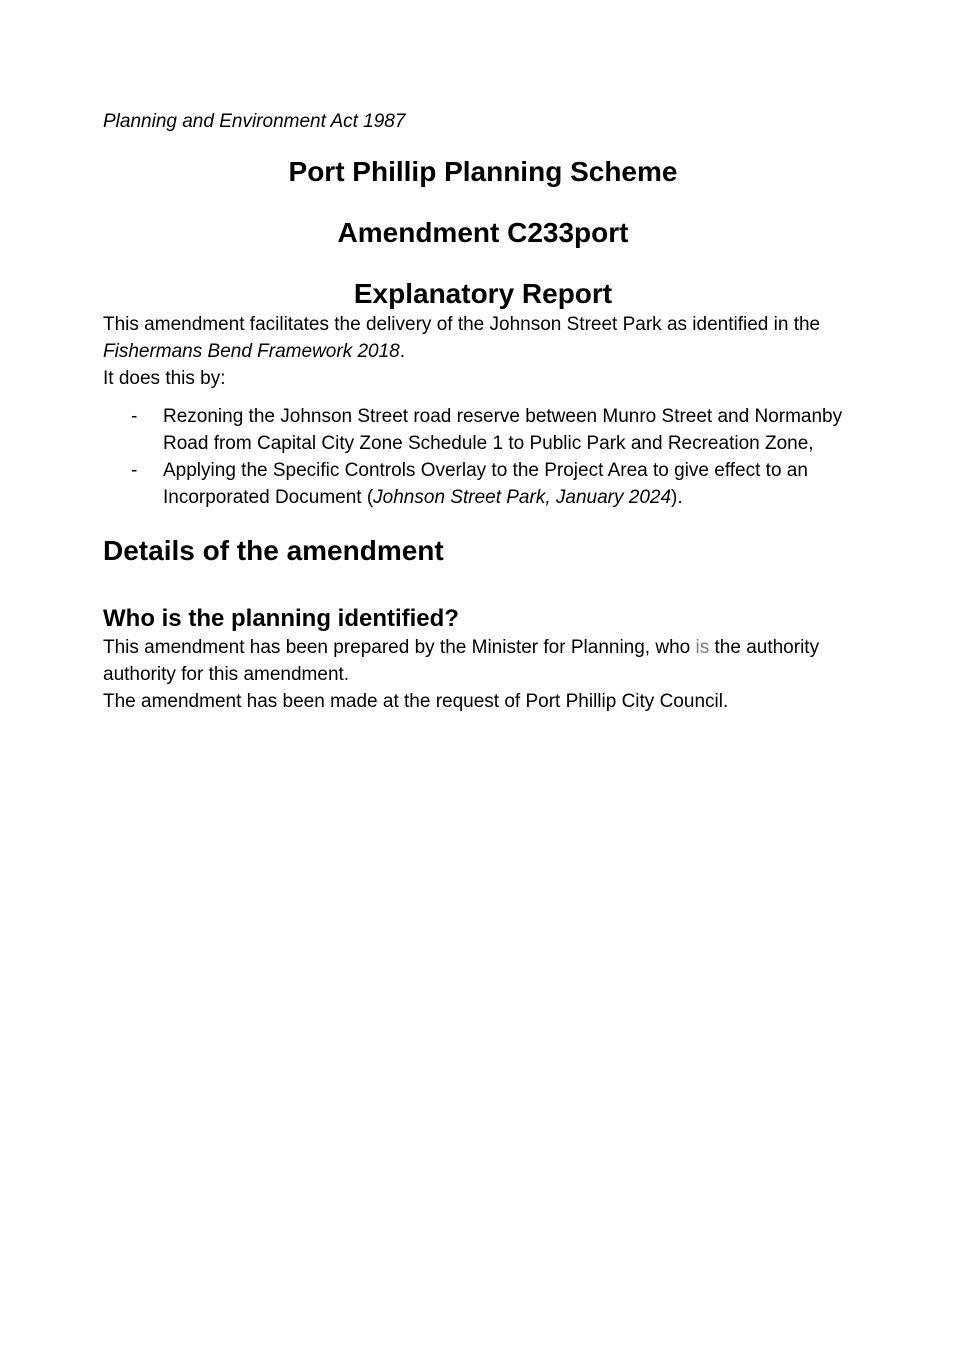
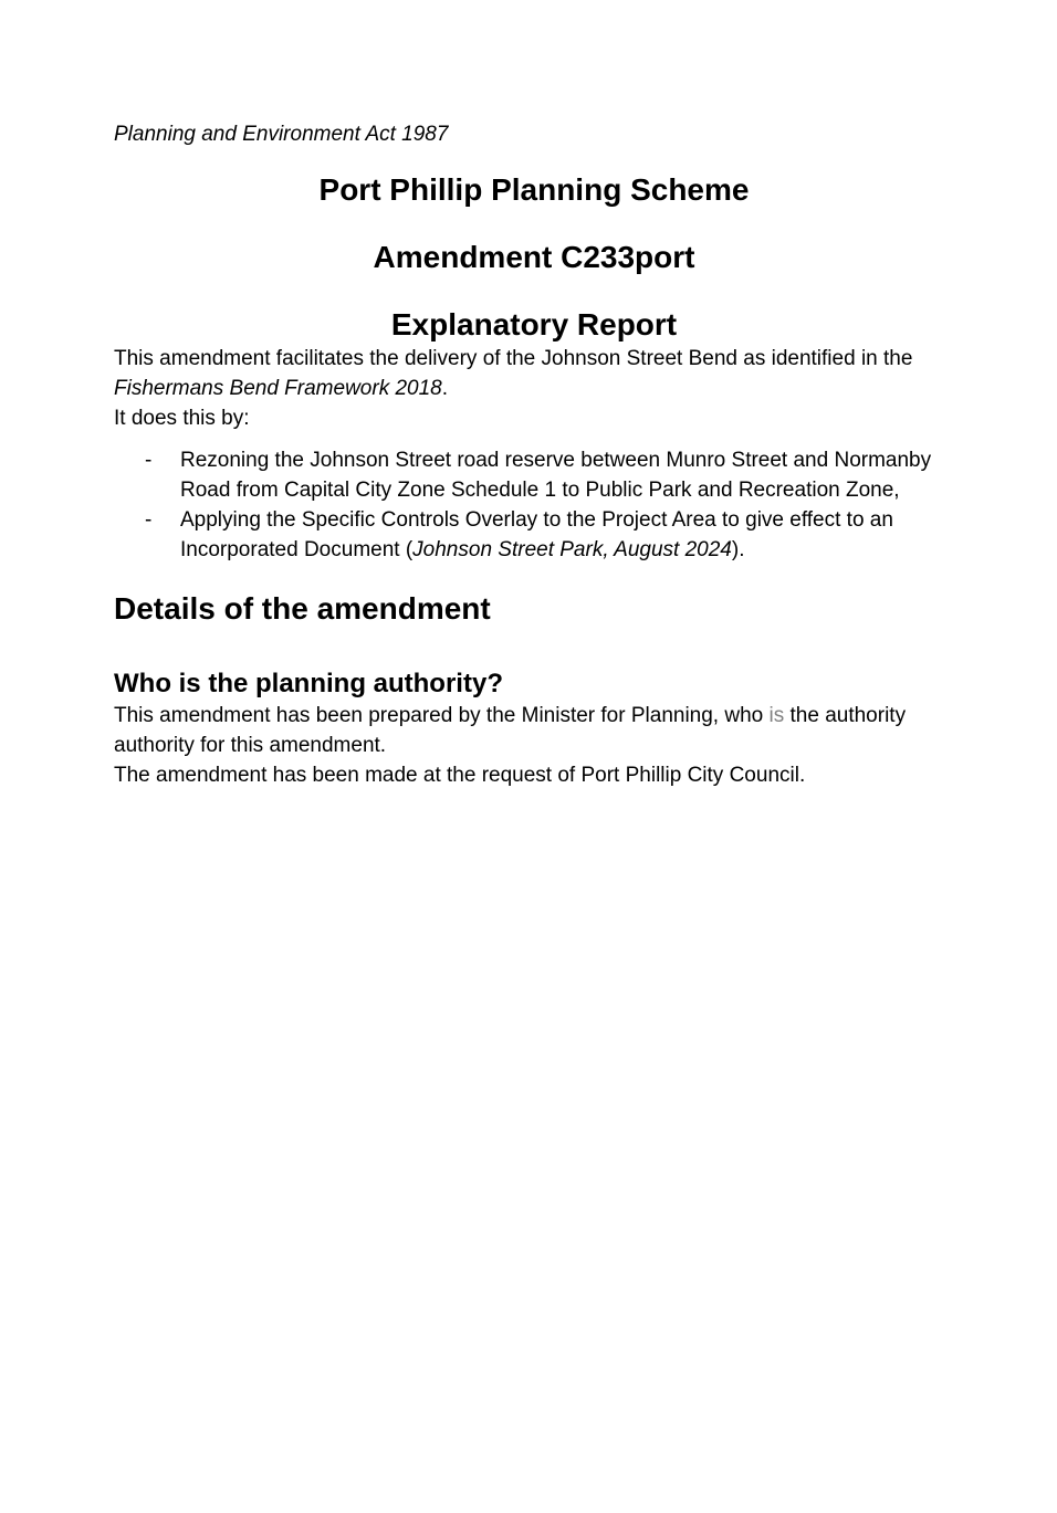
  Planning and Environment Act 1987
  Port Phillip Planning Scheme
  Amendment C233port
  Explanatory Report
- This amendment facilitates the delivery of the Johnson Street Park as identified in the Fishermans Bend Framework 2018.
+ This amendment facilitates the delivery of the Johnson Street Bend as identified in the Fishermans Bend Framework 2018.
  It does this by:
  -
  Rezoning the Johnson Street road reserve between Munro Street and Normanby Road from Capital City Zone Schedule 1 to Public Park and Recreation Zone,
  -
- Applying the Specific Controls Overlay to the Project Area to give effect to an Incorporated Document (Johnson Street Park, January 2024).
+ Applying the Specific Controls Overlay to the Project Area to give effect to an Incorporated Document (Johnson Street Park, August 2024).
  Details of the amendment
- Who is the planning identified?
+ Who is the planning authority?
  This amendment has been prepared by the Minister for Planning, who is the authority authority for this amendment.
  The amendment has been made at the request of Port Phillip City Council.
